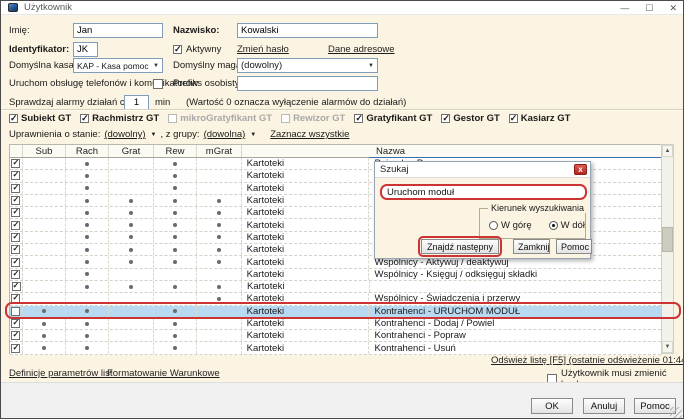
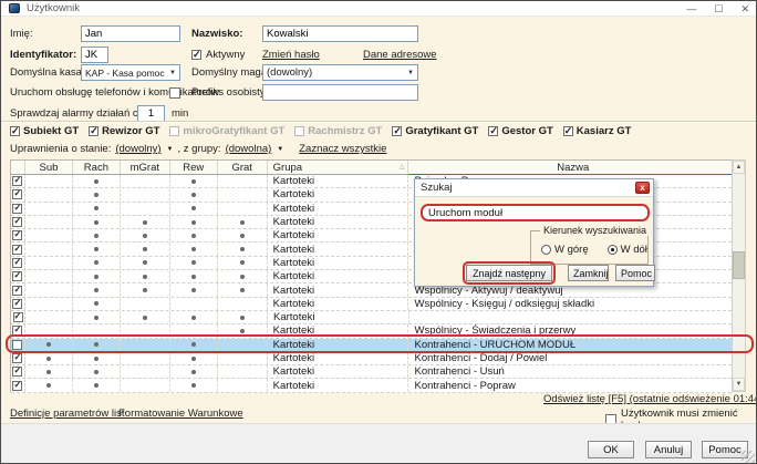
  Użytkownik
  —
  ☐
  ✕
  Imię:
  Jan
  Nazwisko:
  Kowalski
  Identyfikator:
  JK
  Aktywny
  Zmień hasło
  Dane adresowe
  Domyślna kasa
  KAP - Kasa pomoc
  (dowolny)
  Uruchom obsługę telefonów i komikatorów
  Prefiks osobist
  Sprawdzaj alarmy działań c
  1
  min
- (Wartość 0 oznacza wyłączenie alarmów do działań)
  Subiekt GT
- Rachmistrz GT
+ Rewizor GT
  mikroGratyfikant GT
- Rewizor GT
+ Rachmistrz GT
  Gratyfikant GT
  Gestor GT
  Kasiarz GT
  Uprawnienia o stanie:
  (dowolny)
  , z grupy:
  (dowolna)
  Zaznacz wszystkie
  Sub
  Rach
- Grat
+ mGrat
  Rew
- mGrat
+ Grat
+ Grupa
  Nazwa
  Kartoteki
  Kartoteki
  Kartoteki
  Kartoteki
  Kartoteki
  Kartoteki
  Kartoteki
  Kartoteki
  Kartoteki
  Wspólnicy - Aktywuj / deaktywuj
  Kartoteki
  Wspólnicy - Księguj / odksięguj składki
  Kartoteki
  Kartoteki
  Wspólnicy - Świadczenia i przerwy
  Kartoteki
  Kontrahenci - URUCHOM MODUŁ
  Kartoteki
  Kontrahenci - Dodaj / Powiel
  Kartoteki
- Kontrahenci - Popraw
+ Kontrahenci - Usuń
  Kartoteki
- Kontrahenci - Usuń
+ Kontrahenci - Popraw
  Szukaj
  x
  Uruchom moduł
  Kierunek wyszukiwania
  W górę
  W dół
  Znajdź następny
  Zamknij
  Pomoc
  Odśwież listę [F5] (ostatnie odświeżenie 01:4
  Definicje parametrów list
  Formatowanie Warunkowe
  Użytkownik musi zmienić
  OK
  Anuluj
  Pomoc
